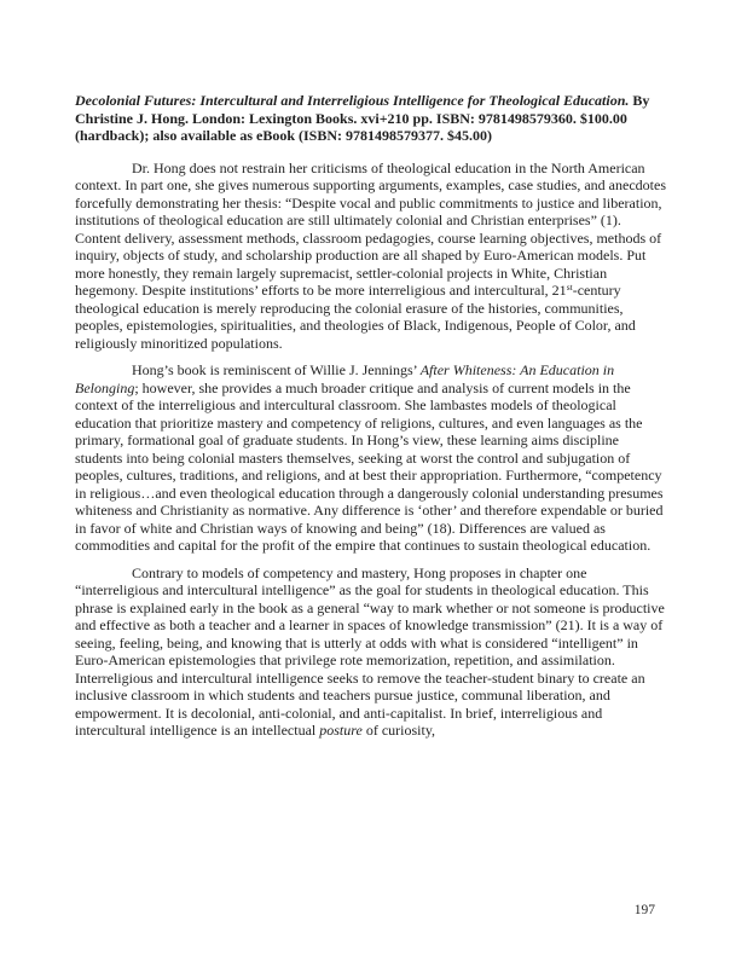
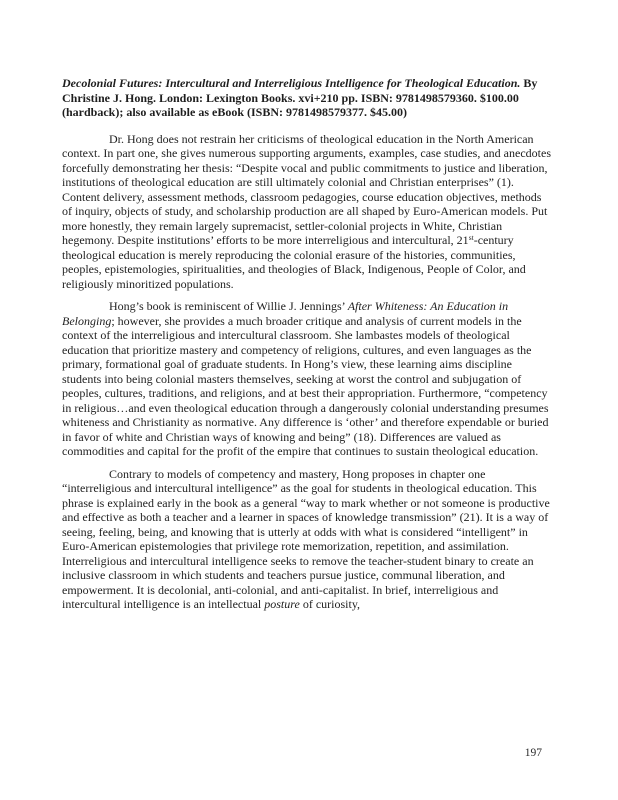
  Decolonial Futures: Intercultural and Interreligious Intelligence for Theological Education. By Christine J. Hong. London: Lexington Books. xvi+210 pp. ISBN: 9781498579360. $100.00 (hardback); also available as eBook (ISBN: 9781498579377. $45.00)
- Dr. Hong does not restrain her criticisms of theological education in the North American context. In part one, she gives numerous supporting arguments, examples, case studies, and anecdotes forcefully demonstrating her thesis: “Despite vocal and public commitments to justice and liberation, institutions of theological education are still ultimately colonial and Christian enterprises” (1). Content delivery, assessment methods, classroom pedagogies, course learning objectives, methods of inquiry, objects of study, and scholarship production are all shaped by Euro-American models. Put more honestly, they remain largely supremacist, settler-colonial projects in White, Christian hegemony. Despite institutions’ efforts to be more interreligious and intercultural, 21st-century theological education is merely reproducing the colonial erasure of the histories, communities, peoples, epistemologies, spiritualities, and theologies of Black, Indigenous, People of Color, and religiously minoritized populations.
+ Dr. Hong does not restrain her criticisms of theological education in the North American context. In part one, she gives numerous supporting arguments, examples, case studies, and anecdotes forcefully demonstrating her thesis: “Despite vocal and public commitments to justice and liberation, institutions of theological education are still ultimately colonial and Christian enterprises” (1). Content delivery, assessment methods, classroom pedagogies, course education objectives, methods of inquiry, objects of study, and scholarship production are all shaped by Euro-American models. Put more honestly, they remain largely supremacist, settler-colonial projects in White, Christian hegemony. Despite institutions’ efforts to be more interreligious and intercultural, 21st-century theological education is merely reproducing the colonial erasure of the histories, communities, peoples, epistemologies, spiritualities, and theologies of Black, Indigenous, People of Color, and religiously minoritized populations.
  Hong’s book is reminiscent of Willie J. Jennings’ After Whiteness: An Education in Belonging; however, she provides a much broader critique and analysis of current models in the context of the interreligious and intercultural classroom. She lambastes models of theological education that prioritize mastery and competency of religions, cultures, and even languages as the primary, formational goal of graduate students. In Hong’s view, these learning aims discipline students into being colonial masters themselves, seeking at worst the control and subjugation of peoples, cultures, traditions, and religions, and at best their appropriation. Furthermore, “competency in religious…and even theological education through a dangerously colonial understanding presumes whiteness and Christianity as normative. Any difference is ‘other’ and therefore expendable or buried in favor of white and Christian ways of knowing and being” (18). Differences are valued as commodities and capital for the profit of the empire that continues to sustain theological education.
  Contrary to models of competency and mastery, Hong proposes in chapter one “interreligious and intercultural intelligence” as the goal for students in theological education. This phrase is explained early in the book as a general “way to mark whether or not someone is productive and effective as both a teacher and a learner in spaces of knowledge transmission” (21). It is a way of seeing, feeling, being, and knowing that is utterly at odds with what is considered “intelligent” in Euro-American epistemologies that privilege rote memorization, repetition, and assimilation. Interreligious and intercultural intelligence seeks to remove the teacher-student binary to create an inclusive classroom in which students and teachers pursue justice, communal liberation, and empowerment. It is decolonial, anti-colonial, and anti-capitalist. In brief, interreligious and intercultural intelligence is an intellectual posture of curiosity,
  197
